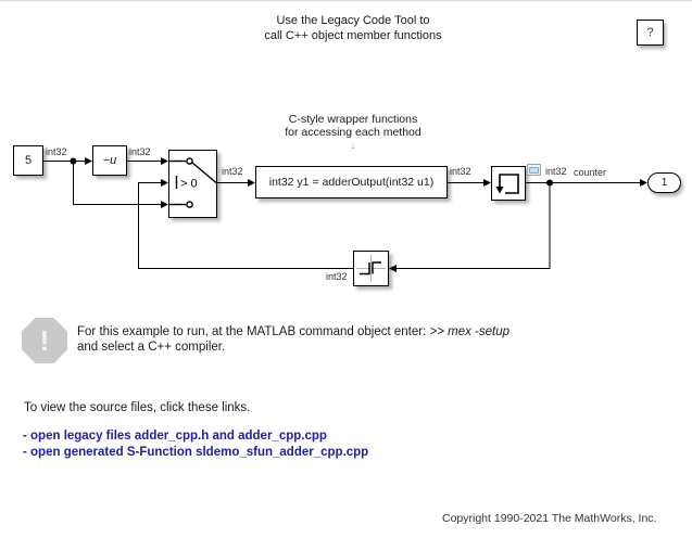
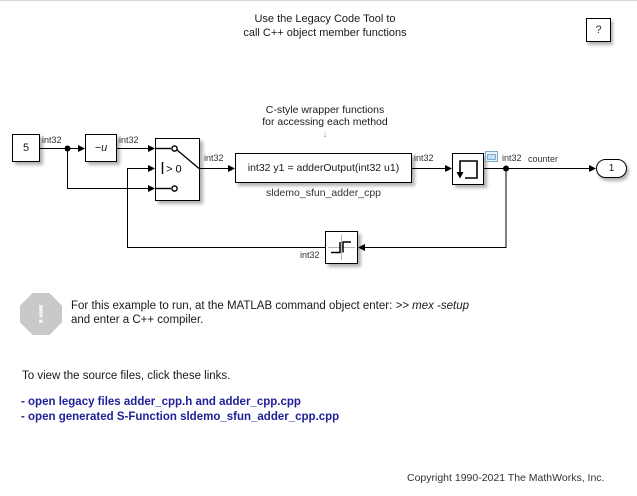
  Use the Legacy Code Tool to
  call C++ object member functions
  ?
  C-style wrapper functions
  for accessing each method
  ↓
  5
  −u
  > 0
  int32 y1 = adderOutput(int32 u1)
+ sldemo_sfun_adder_cpp
  1
  int32
  int32
  int32
  int32
  int32
  counter
  int32
  !
  For this example to run, at the MATLAB command object enter: >> mex -setup
- and select a C++ compiler.
+ and enter a C++ compiler.
  To view the source files, click these links.
  - open legacy files adder_cpp.h and adder_cpp.cpp
  - open generated S-Function sldemo_sfun_adder_cpp.cpp
  Copyright 1990-2021 The MathWorks, Inc.
